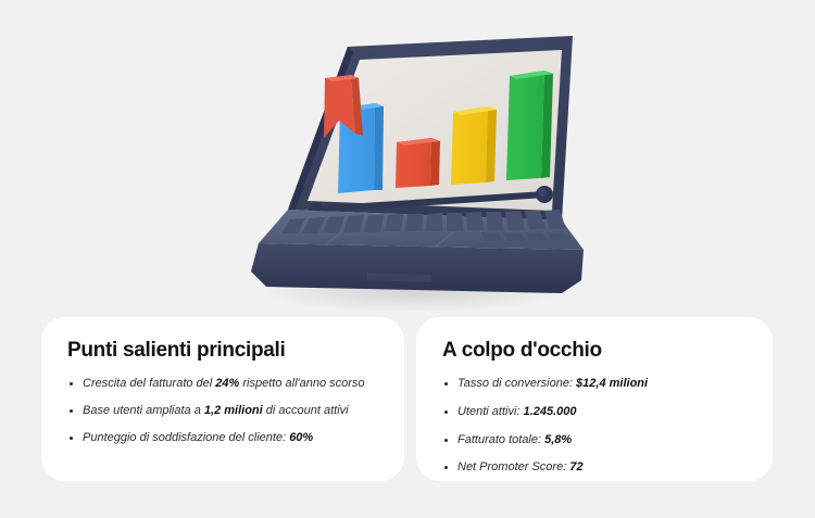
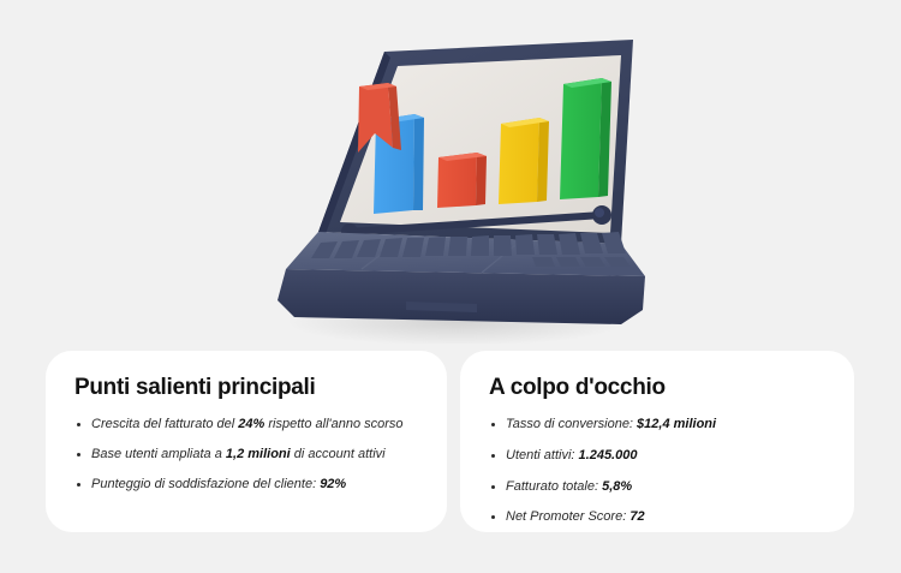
  Punti salienti principali
  Crescita del fatturato del 24% rispetto all'anno scorso
  Base utenti ampliata a 1,2 milioni di account attivi
- Punteggio di soddisfazione del cliente: 60%
+ Punteggio di soddisfazione del cliente: 92%
  A colpo d'occhio
  Tasso di conversione: $12,4 milioni
  Utenti attivi: 1.245.000
  Fatturato totale: 5,8%
  Net Promoter Score: 72
